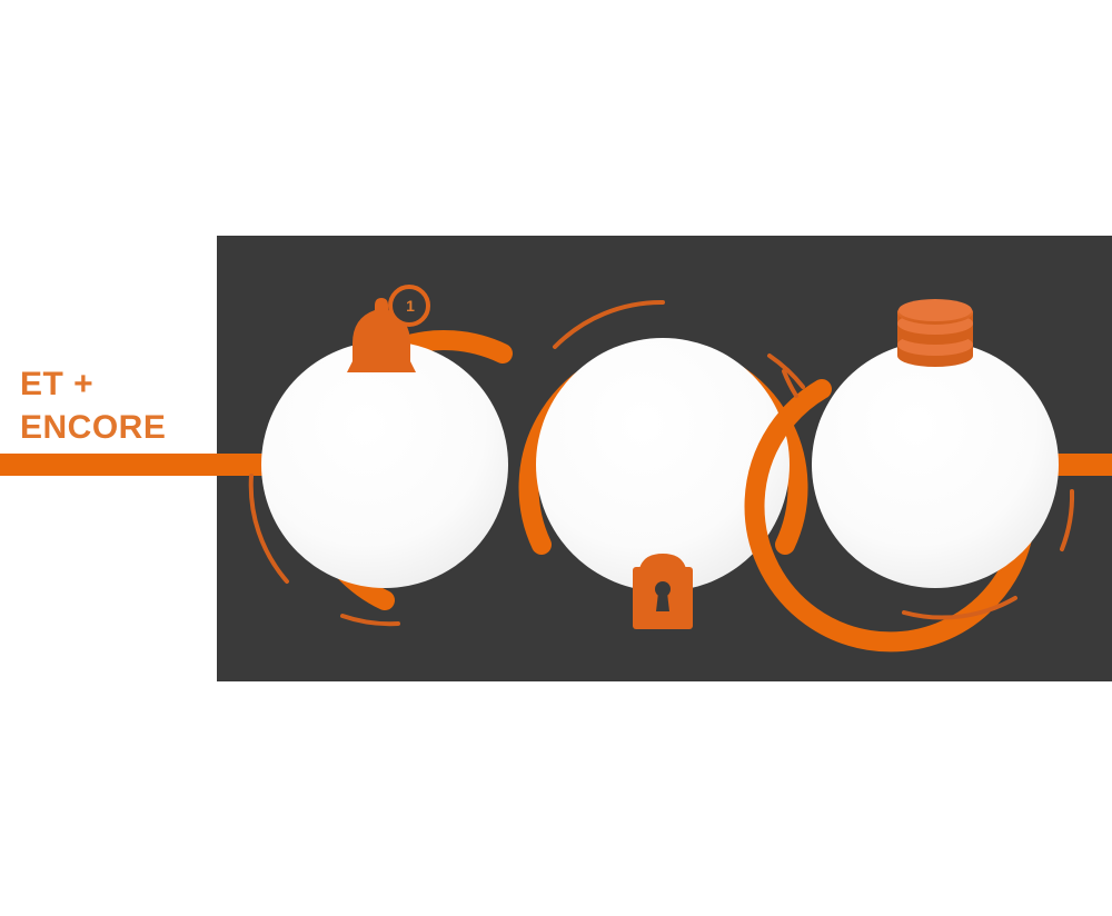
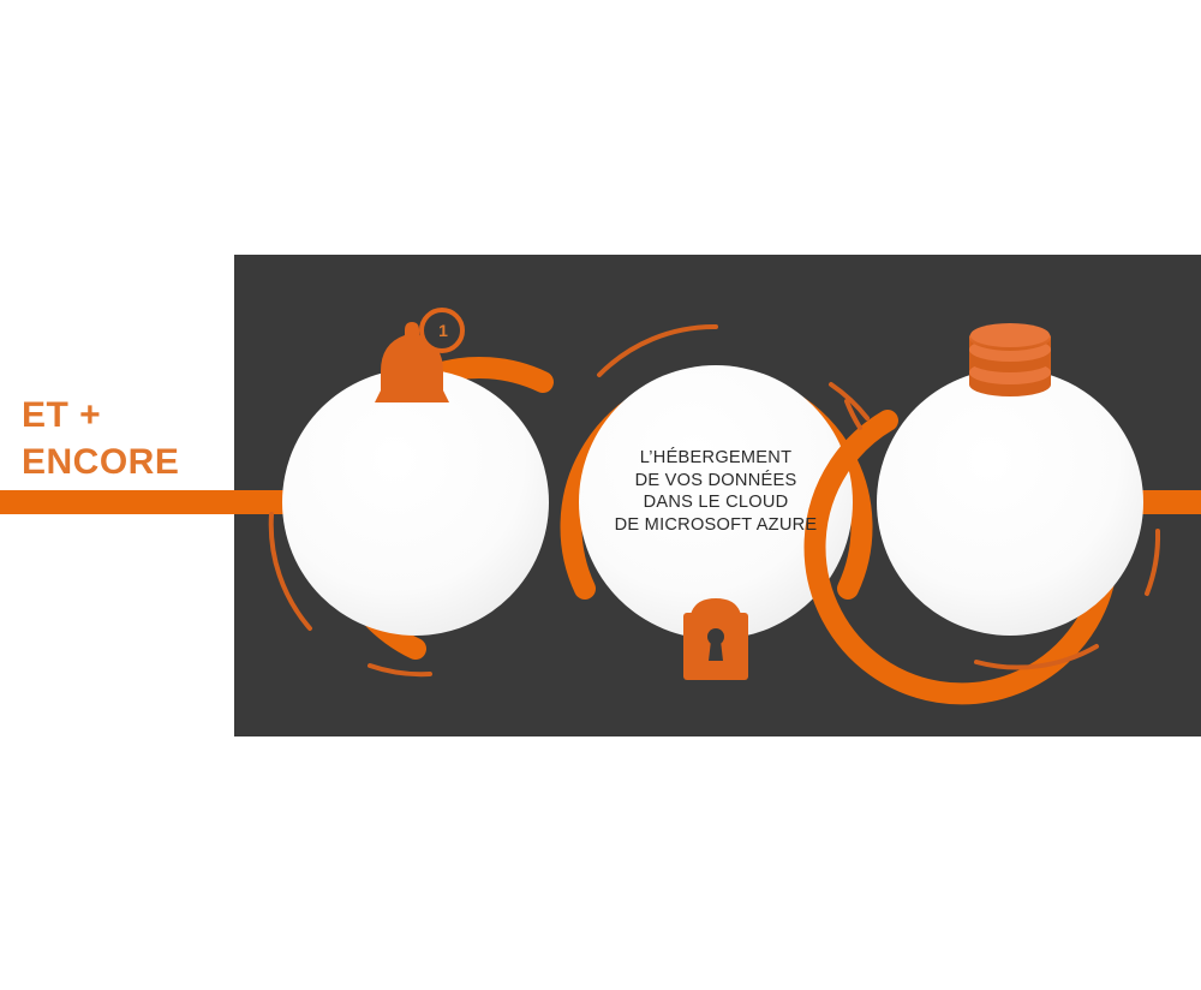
  ET +
  ENCORE
+ L’HÉBERGEMENT
+ DE VOS DONNÉES
+ DANS LE CLOUD
+ DE MICROSOFT AZURE
  1
